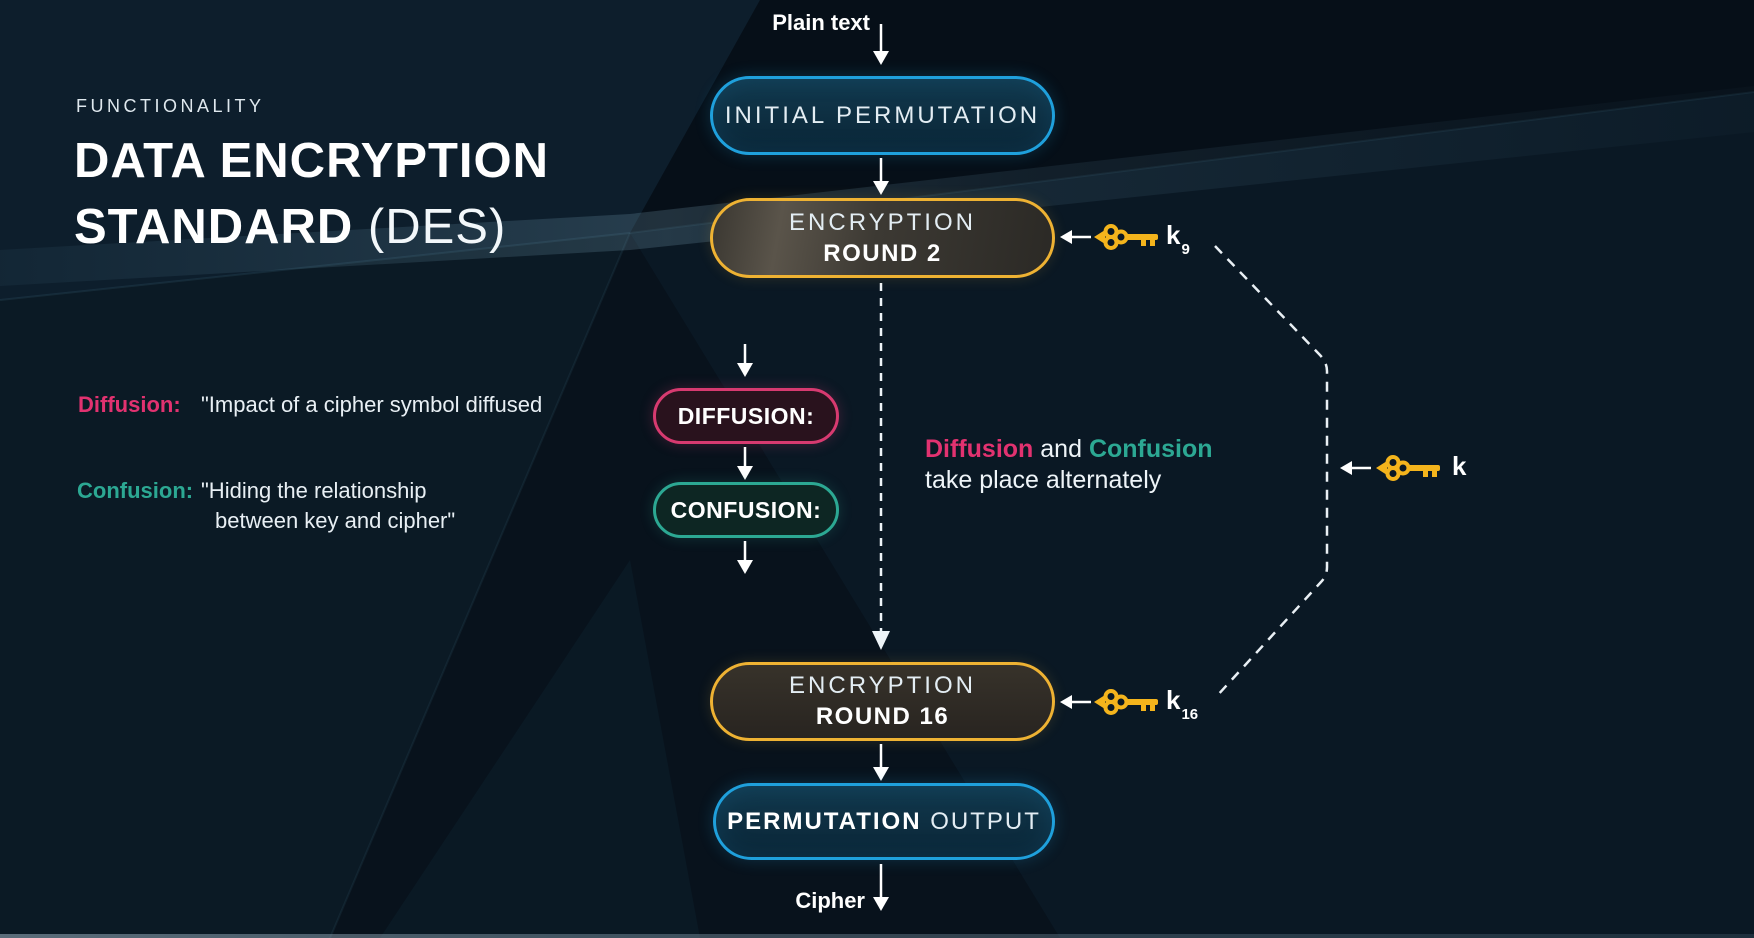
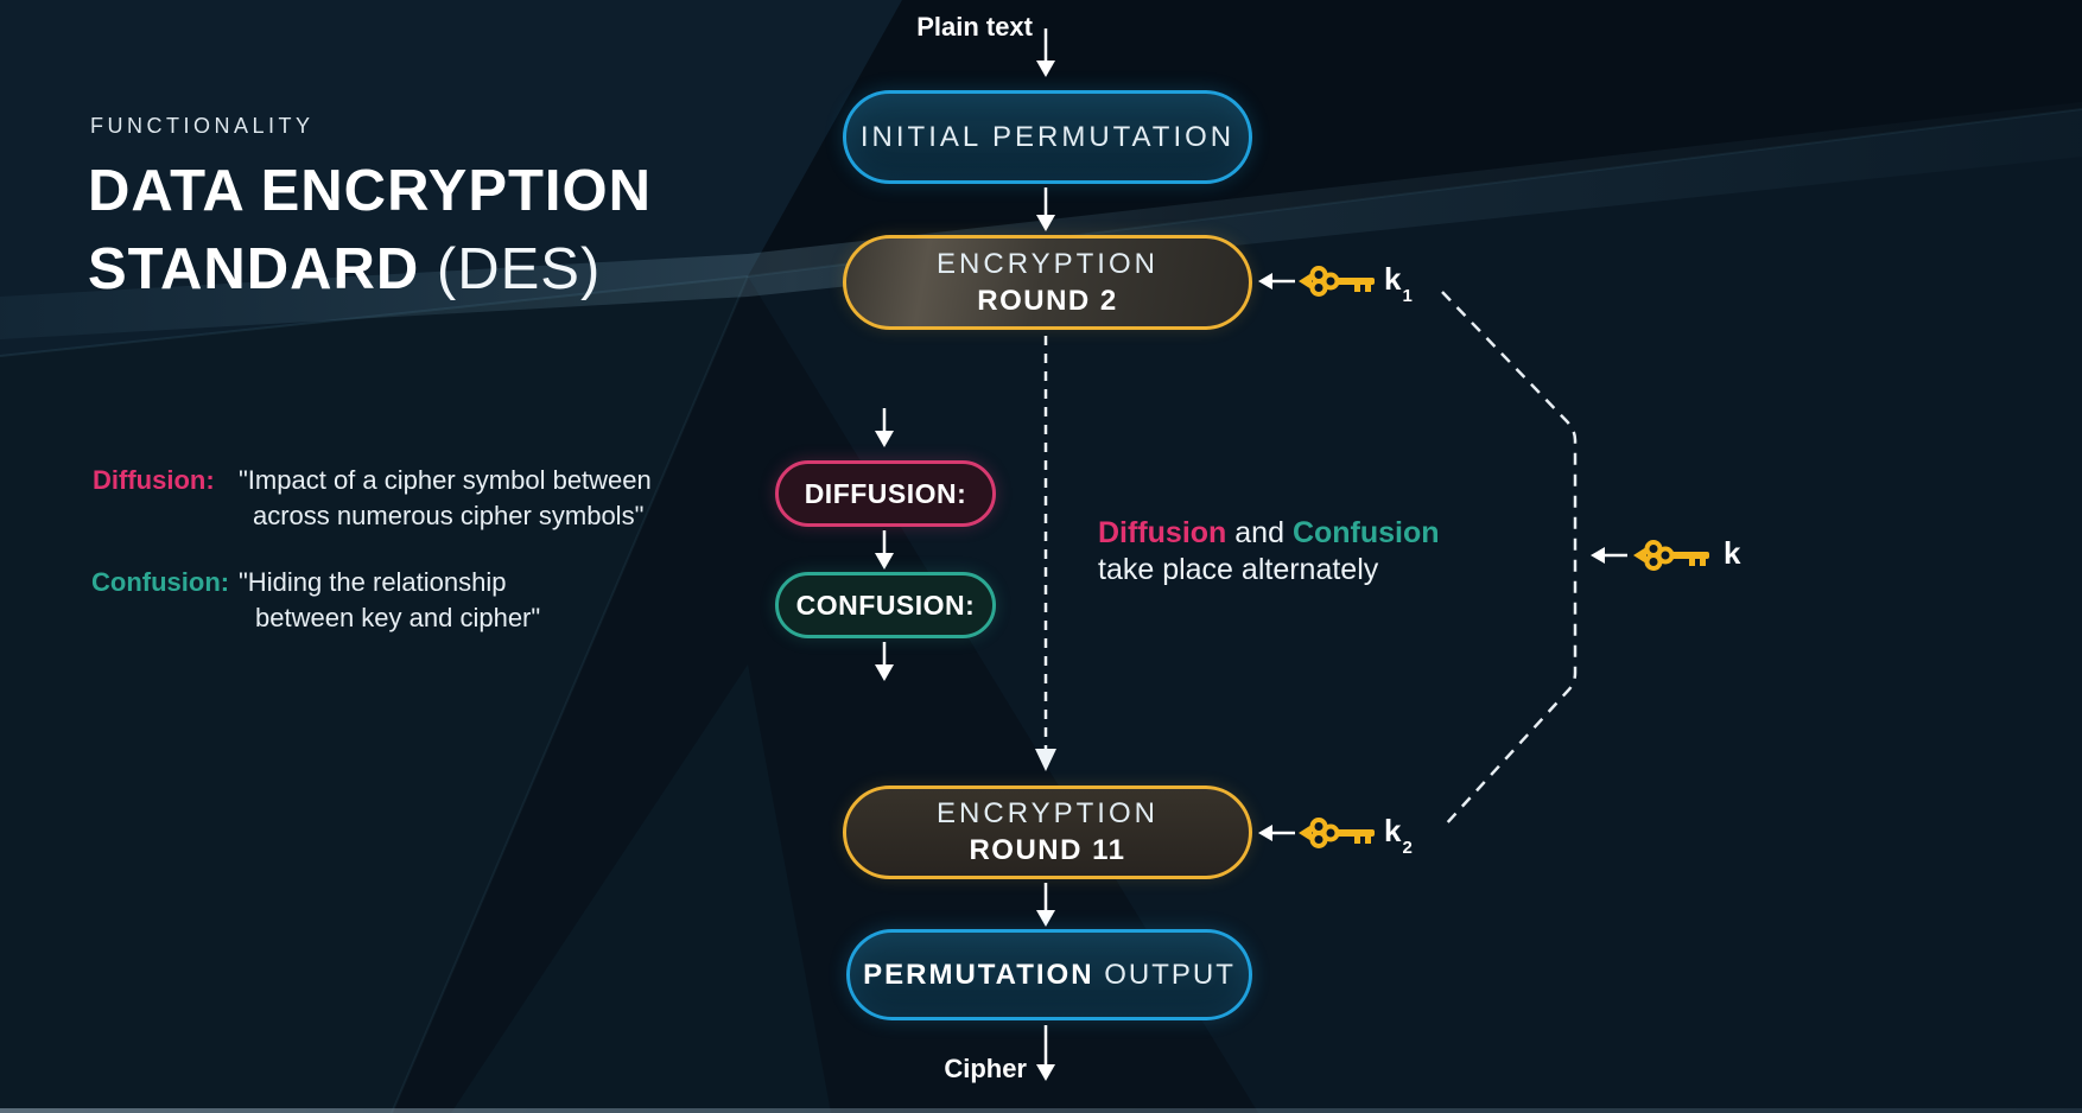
  FUNCTIONALITY
  DATA ENCRYPTION
  STANDARD (DES)
  Plain text
  INITIAL PERMUTATION
  ENCRYPTION
  ROUND 2
- k9
+ k1
  DIFFUSION:
  CONFUSION:
  Diffusion:
- "Impact of a cipher symbol diffused
+ "Impact of a cipher symbol between
+ across numerous cipher symbols"
  Confusion:
  "Hiding the relationship
  between key and cipher"
  Diffusion and Confusion
  take place alternately
  k
  ENCRYPTION
- ROUND 16
+ ROUND 11
- k16
+ k2
  PERMUTATION OUTPUT
  Cipher
